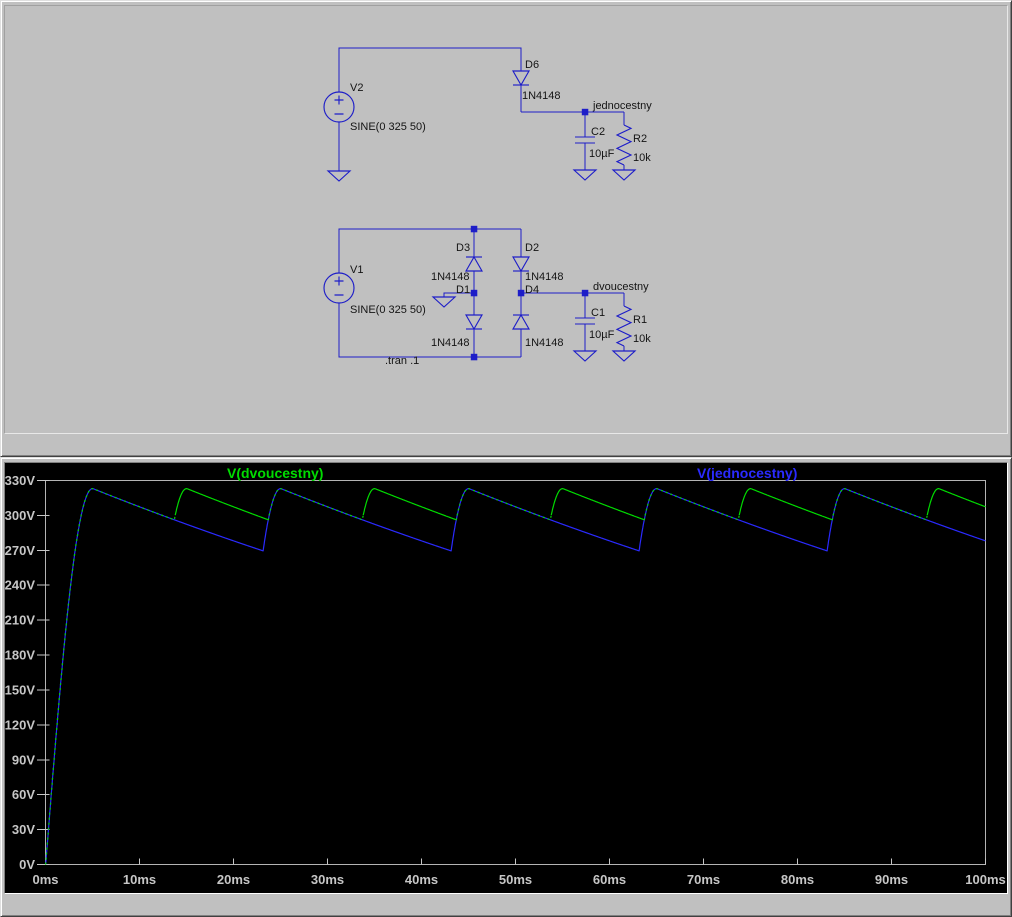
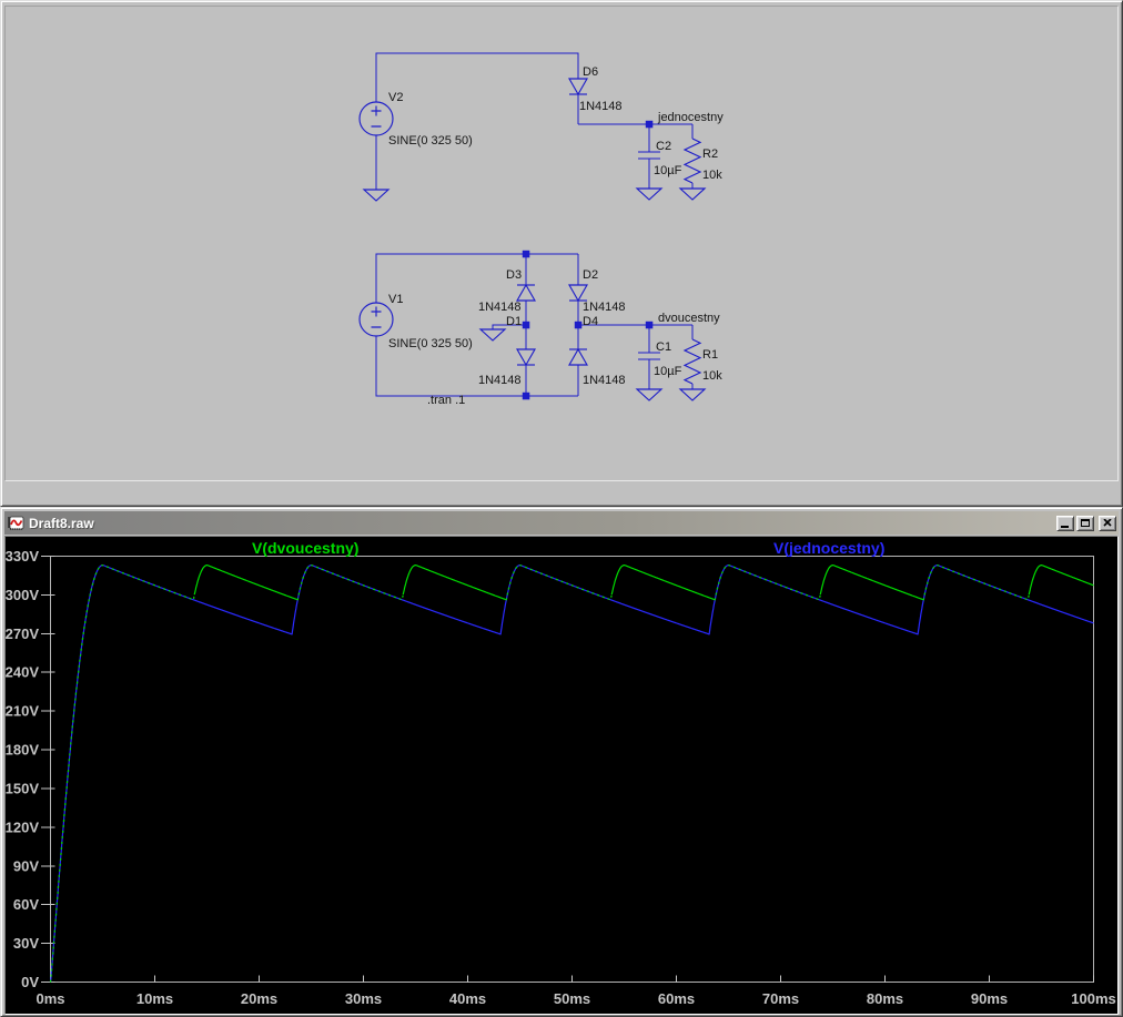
  V2
  SINE(0 325 50)
  V1
  SINE(0 325 50)
  D6
  1N4148
  D3
  1N4148
  D2
  1N4148
  D1
  1N4148
  D4
  1N4148
  C2
  10µF
  C1
  10µF
  R2
  10k
  R1
  10k
  jednocestny
  dvoucestny
  .tran .1
+ Draft8.raw
  0V
  30V
  60V
  90V
  120V
  150V
  180V
  210V
  240V
  270V
  300V
  330V
  0ms
  10ms
  20ms
  30ms
  40ms
  50ms
  60ms
  70ms
  80ms
  90ms
  100ms
  V(dvoucestny)
  V(jednocestny)
